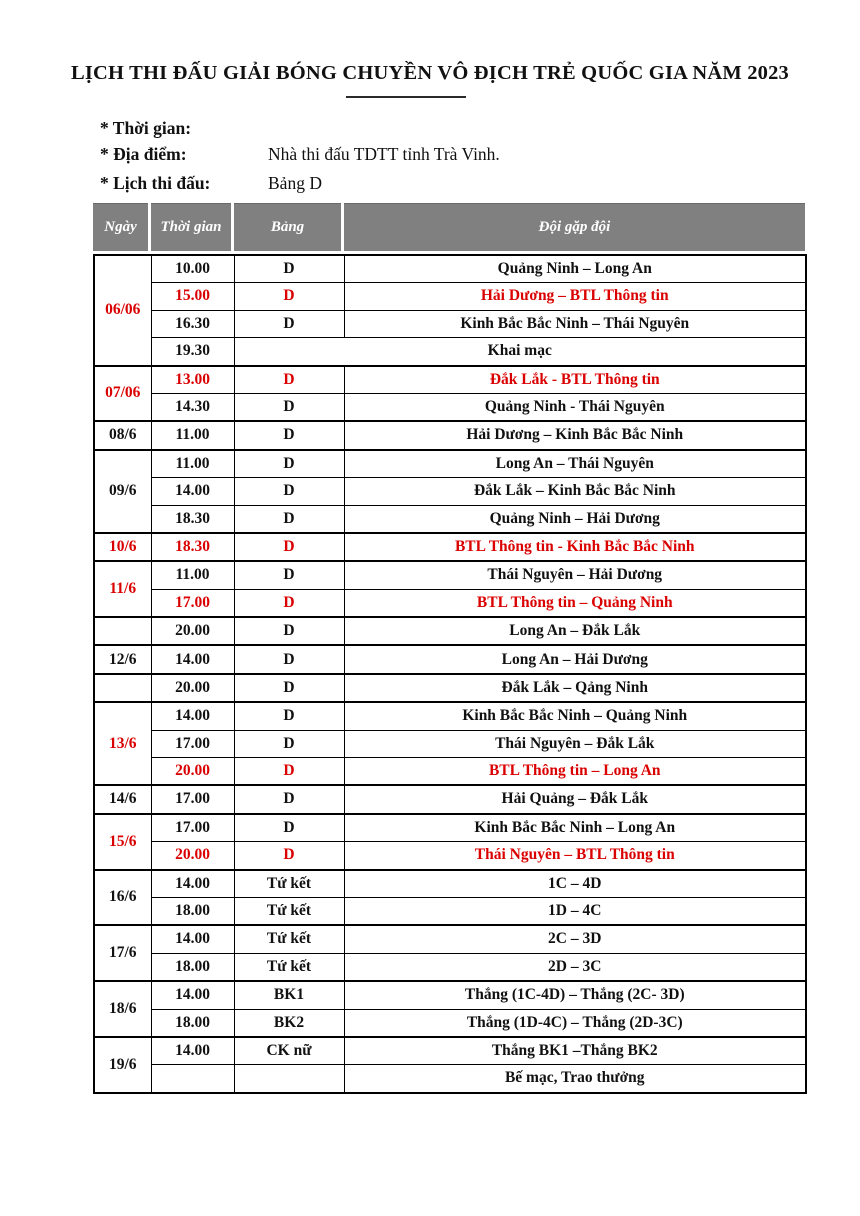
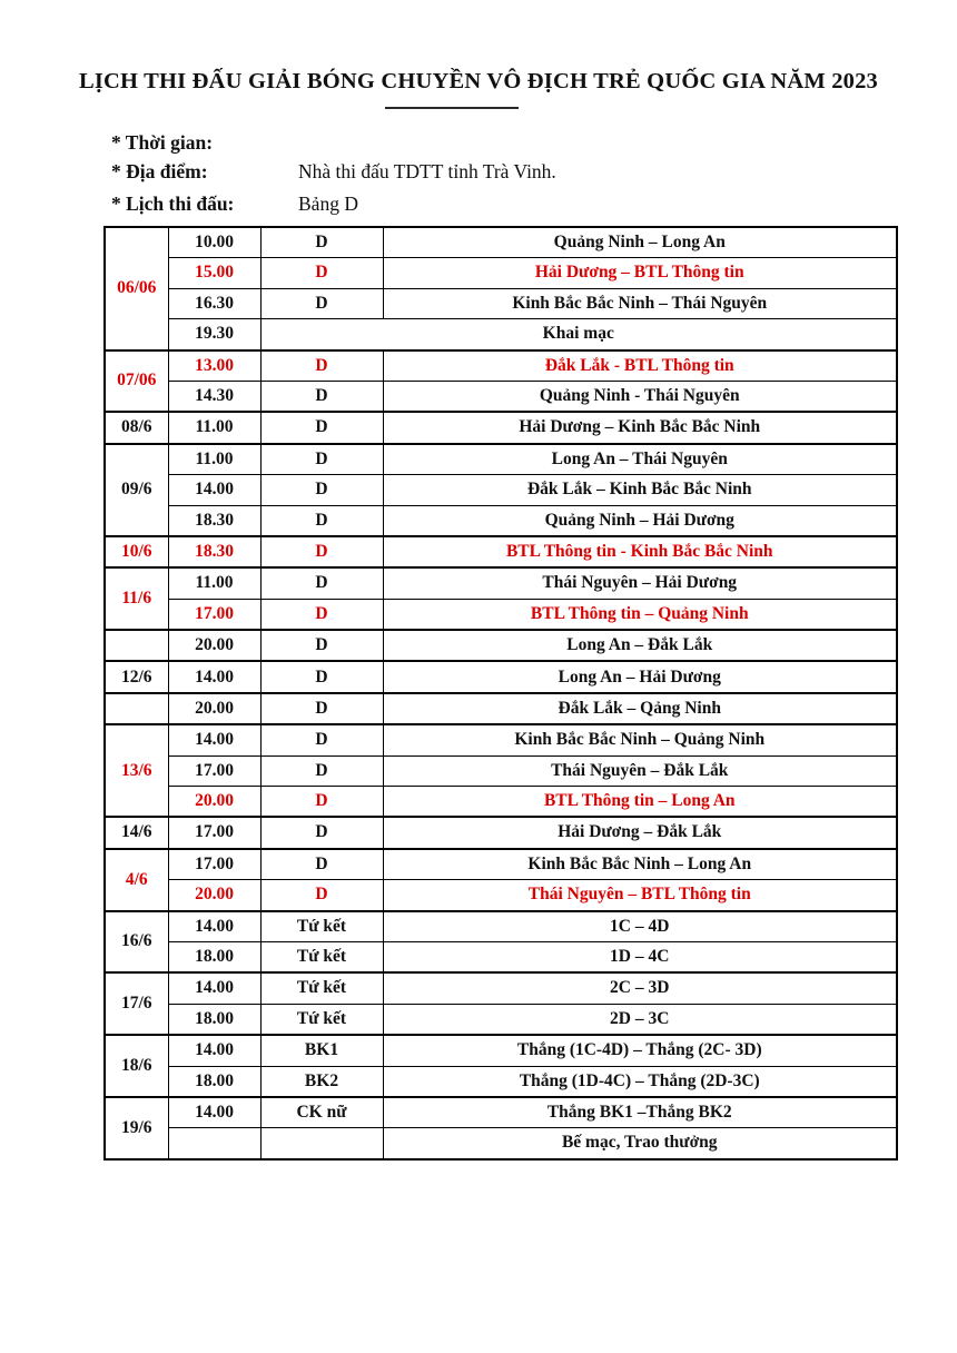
  LỊCH THI ĐẤU GIẢI BÓNG CHUYỀN VÔ ĐỊCH TRẺ QUỐC GIA NĂM 2023
  * Thời gian:
  * Địa điểm:
  Nhà thi đấu TDTT tỉnh Trà Vinh.
  * Lịch thi đấu:
  Bảng D
- Ngày
- Thời gian
- Bảng
- Đội gặp đội
  06/06	10.00	D	Quảng Ninh – Long An
  15.00	D	Hải Dương – BTL Thông tin
  16.30	D	Kinh Bắc Bắc Ninh – Thái Nguyên
  19.30	Khai mạc
  07/06	13.00	D	Đắk Lắk - BTL Thông tin
  14.30	D	Quảng Ninh - Thái Nguyên
  08/6	11.00	D	Hải Dương – Kinh Bắc Bắc Ninh
  09/6	11.00	D	Long An – Thái Nguyên
  14.00	D	Đắk Lắk – Kinh Bắc Bắc Ninh
  18.30	D	Quảng Ninh – Hải Dương
  10/6	18.30	D	BTL Thông tin - Kinh Bắc Bắc Ninh
  11/6	11.00	D	Thái Nguyên – Hải Dương
  17.00	D	BTL Thông tin – Quảng Ninh
  	20.00	D	Long An – Đắk Lắk
  12/6	14.00	D	Long An – Hải Dương
  	20.00	D	Đắk Lắk – Qảng Ninh
  13/6	14.00	D	Kinh Bắc Bắc Ninh – Quảng Ninh
  17.00	D	Thái Nguyên – Đắk Lắk
  20.00	D	BTL Thông tin – Long An
- 14/6	17.00	D	Hải Quảng – Đắk Lắk
+ 14/6	17.00	D	Hải Dương – Đắk Lắk
- 15/6	17.00	D	Kinh Bắc Bắc Ninh – Long An
+ 4/6	17.00	D	Kinh Bắc Bắc Ninh – Long An
  20.00	D	Thái Nguyên – BTL Thông tin
  16/6	14.00	Tứ kết	1C – 4D
  18.00	Tứ kết	1D – 4C
  17/6	14.00	Tứ kết	2C – 3D
  18.00	Tứ kết	2D – 3C
  18/6	14.00	BK1	Thắng (1C-4D) – Thắng (2C- 3D)
  18.00	BK2	Thắng (1D-4C) – Thắng (2D-3C)
  19/6	14.00	CK nữ	Thắng BK1 –Thắng BK2
  		Bế mạc, Trao thưởng
